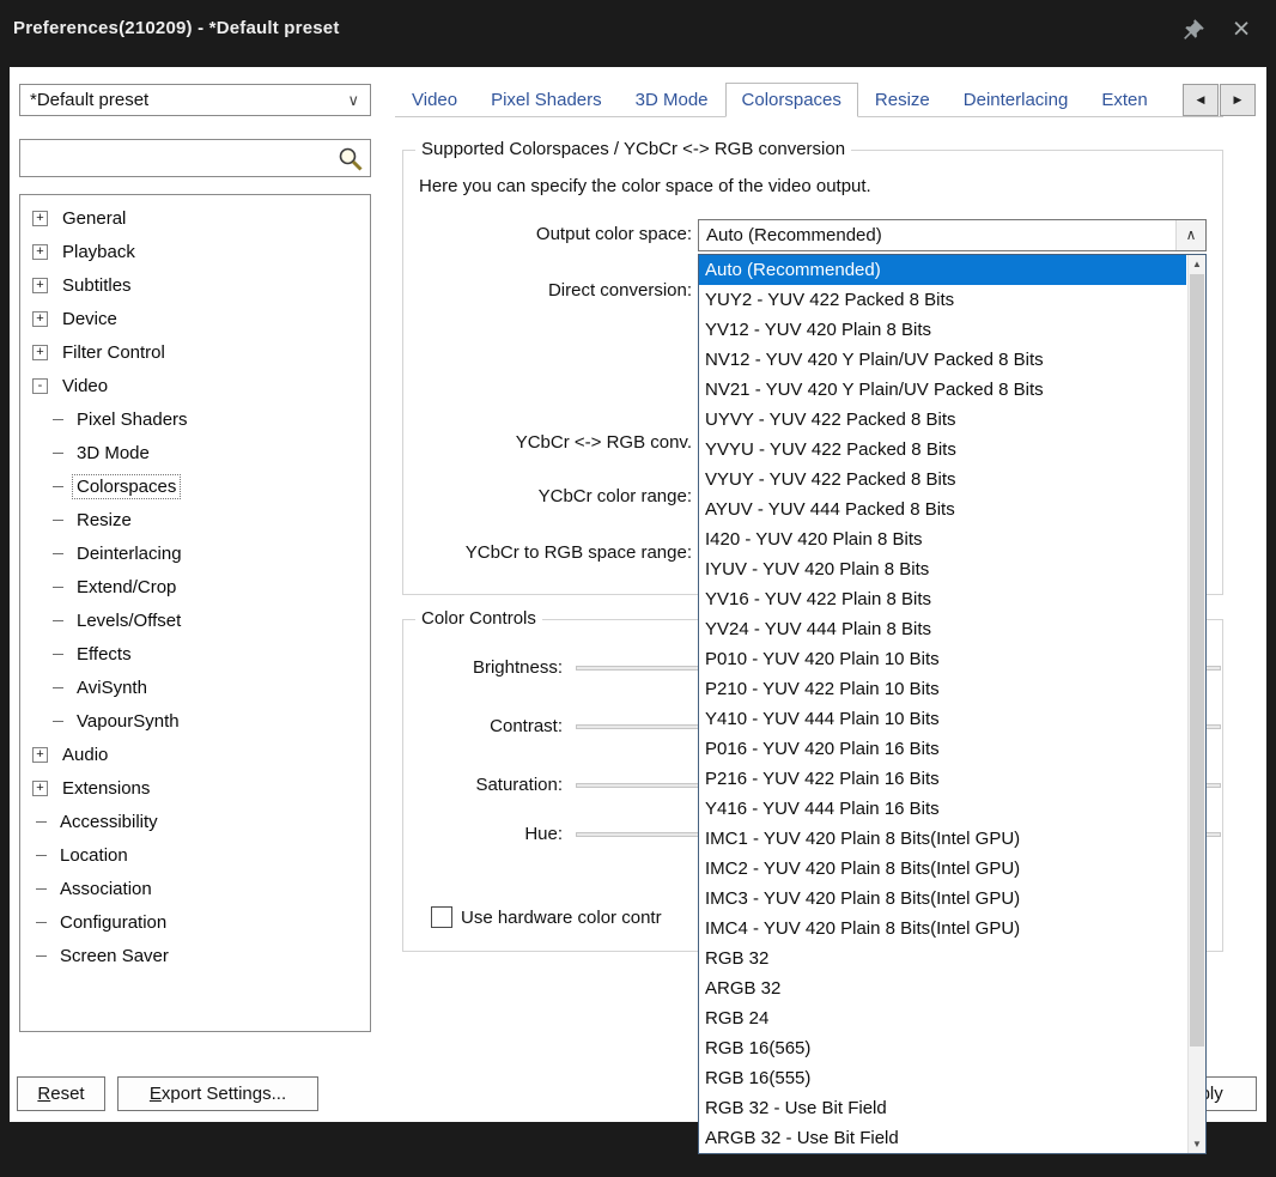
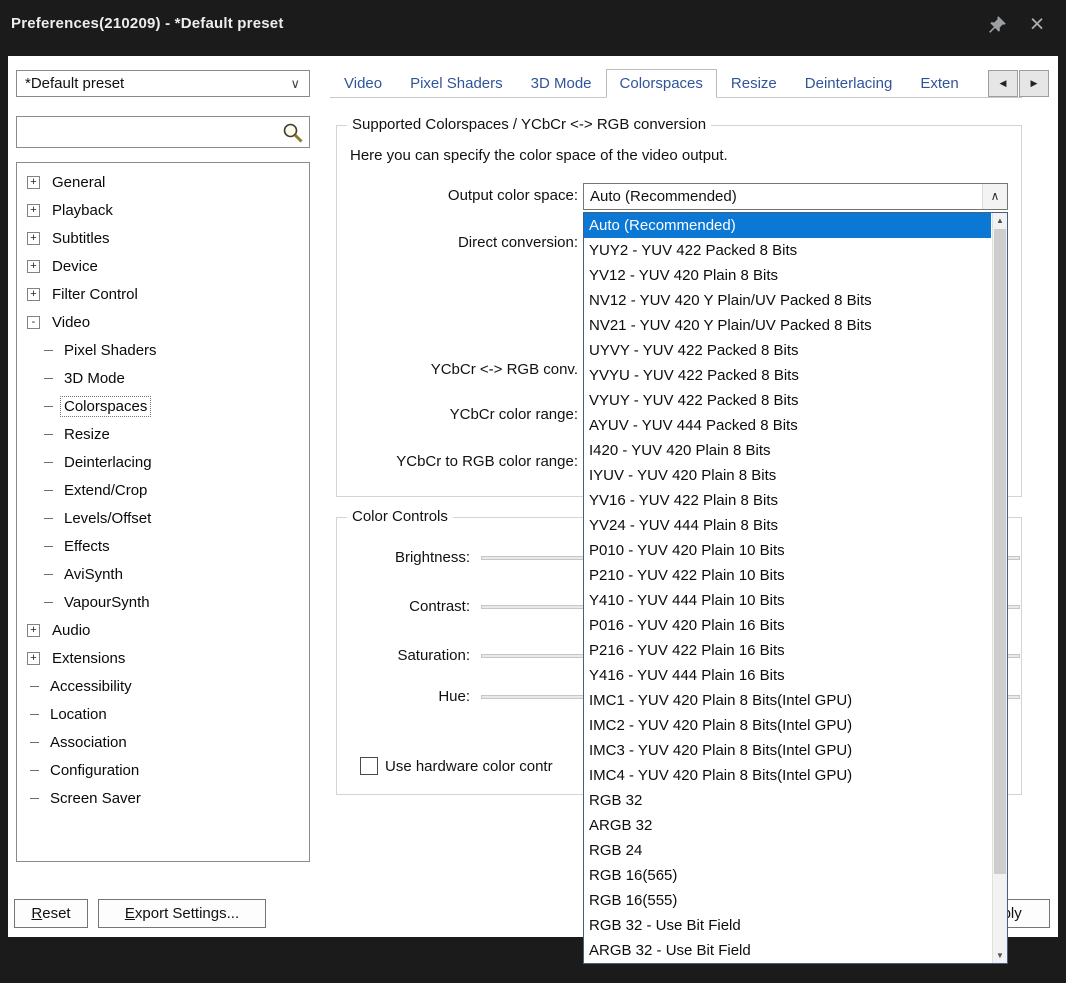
  Preferences(210209) - *Default preset
  ×
  *Default preset
  ∨
  General
  Playback
  Subtitles
  Device
  Filter Control
  Video
  Pixel Shaders
  3D Mode
  Colorspaces
  Resize
  Deinterlacing
  Extend/Crop
  Levels/Offset
  Effects
  AviSynth
  VapourSynth
  Audio
  Extensions
  Accessibility
  Location
  Association
  Configuration
  Screen Saver
  Video
  Pixel Shaders
  3D Mode
  Colorspaces
  Resize
  Deinterlacing
  Exten
  ◀
  ▶
  Supported Colorspaces / YCbCr <-> RGB conversion
  Here you can specify the color space of the video output.
  Output color space:
  Direct conversion:
  YCbCr <-> RGB conv.
  YCbCr color range:
- YCbCr to RGB space range:
+ YCbCr to RGB color range:
  Auto (Recommended)
  ∧
  Color Controls
  Brightness:
  Contrast:
  Saturation:
  Hue:
  Use hardware color contr
  Reset
  Export Settings...
  Auto (Recommended)
  YUY2 - YUV 422 Packed 8 Bits
  YV12 - YUV 420 Plain 8 Bits
  NV12 - YUV 420 Y Plain/UV Packed 8 Bits
  NV21 - YUV 420 Y Plain/UV Packed 8 Bits
  UYVY - YUV 422 Packed 8 Bits
  YVYU - YUV 422 Packed 8 Bits
  VYUY - YUV 422 Packed 8 Bits
  AYUV - YUV 444 Packed 8 Bits
  I420 - YUV 420 Plain 8 Bits
  IYUV - YUV 420 Plain 8 Bits
  YV16 - YUV 422 Plain 8 Bits
  YV24 - YUV 444 Plain 8 Bits
  P010 - YUV 420 Plain 10 Bits
  P210 - YUV 422 Plain 10 Bits
  Y410 - YUV 444 Plain 10 Bits
  P016 - YUV 420 Plain 16 Bits
  P216 - YUV 422 Plain 16 Bits
  Y416 - YUV 444 Plain 16 Bits
  IMC1 - YUV 420 Plain 8 Bits(Intel GPU)
  IMC2 - YUV 420 Plain 8 Bits(Intel GPU)
  IMC3 - YUV 420 Plain 8 Bits(Intel GPU)
  IMC4 - YUV 420 Plain 8 Bits(Intel GPU)
  RGB 32
  ARGB 32
  RGB 24
  RGB 16(565)
  RGB 16(555)
  RGB 32 - Use Bit Field
  ARGB 32 - Use Bit Field
  ▲
  ▼
